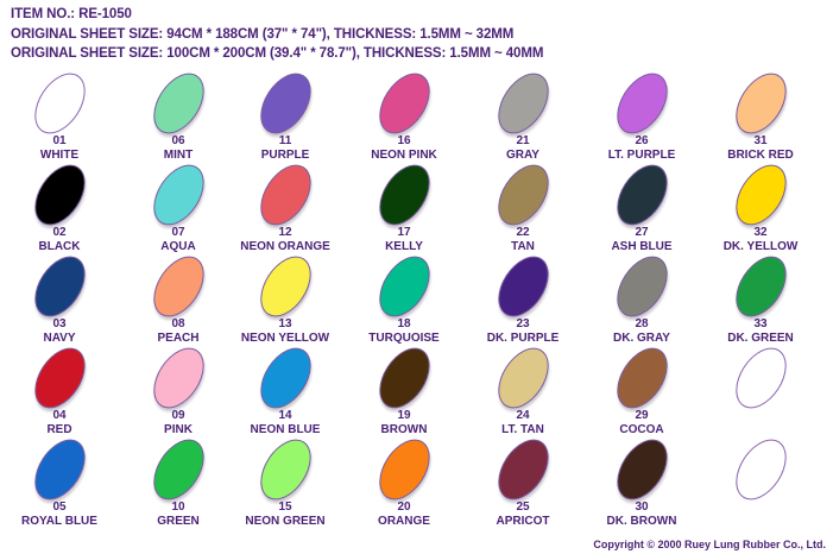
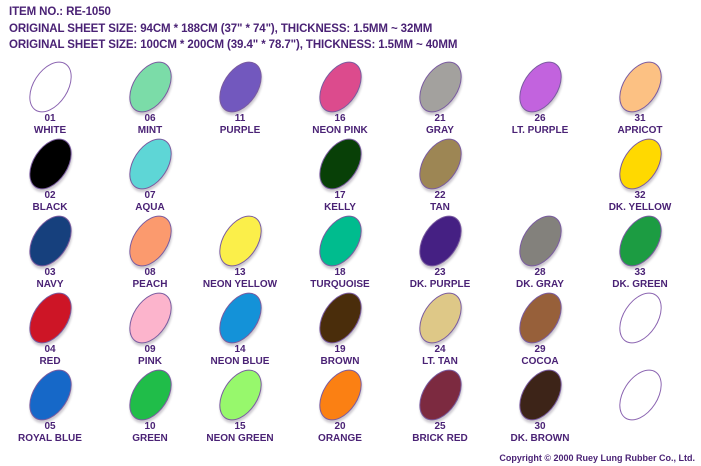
  ITEM NO.: RE-1050
  ORIGINAL SHEET SIZE: 94CM * 188CM (37" * 74"), THICKNESS: 1.5MM ~ 32MM
  ORIGINAL SHEET SIZE: 100CM * 200CM (39.4" * 78.7"), THICKNESS: 1.5MM ~ 40MM
  01
  WHITE
  06
  MINT
  11
  PURPLE
  16
  NEON PINK
  21
  GRAY
  26
  LT. PURPLE
  31
- BRICK RED
+ APRICOT
  02
  BLACK
  07
  AQUA
- 12
- NEON ORANGE
  17
  KELLY
  22
  TAN
- 27
- ASH BLUE
  32
  DK. YELLOW
  03
  NAVY
  08
  PEACH
  13
  NEON YELLOW
  18
  TURQUOISE
  23
  DK. PURPLE
  28
  DK. GRAY
  33
  DK. GREEN
  04
  RED
  09
  PINK
  14
  NEON BLUE
  19
  BROWN
  24
  LT. TAN
  29
  COCOA
  05
  ROYAL BLUE
  10
  GREEN
  15
  NEON GREEN
  20
  ORANGE
  25
- APRICOT
+ BRICK RED
  30
  DK. BROWN
  Copyright © 2000 Ruey Lung Rubber Co., Ltd.
